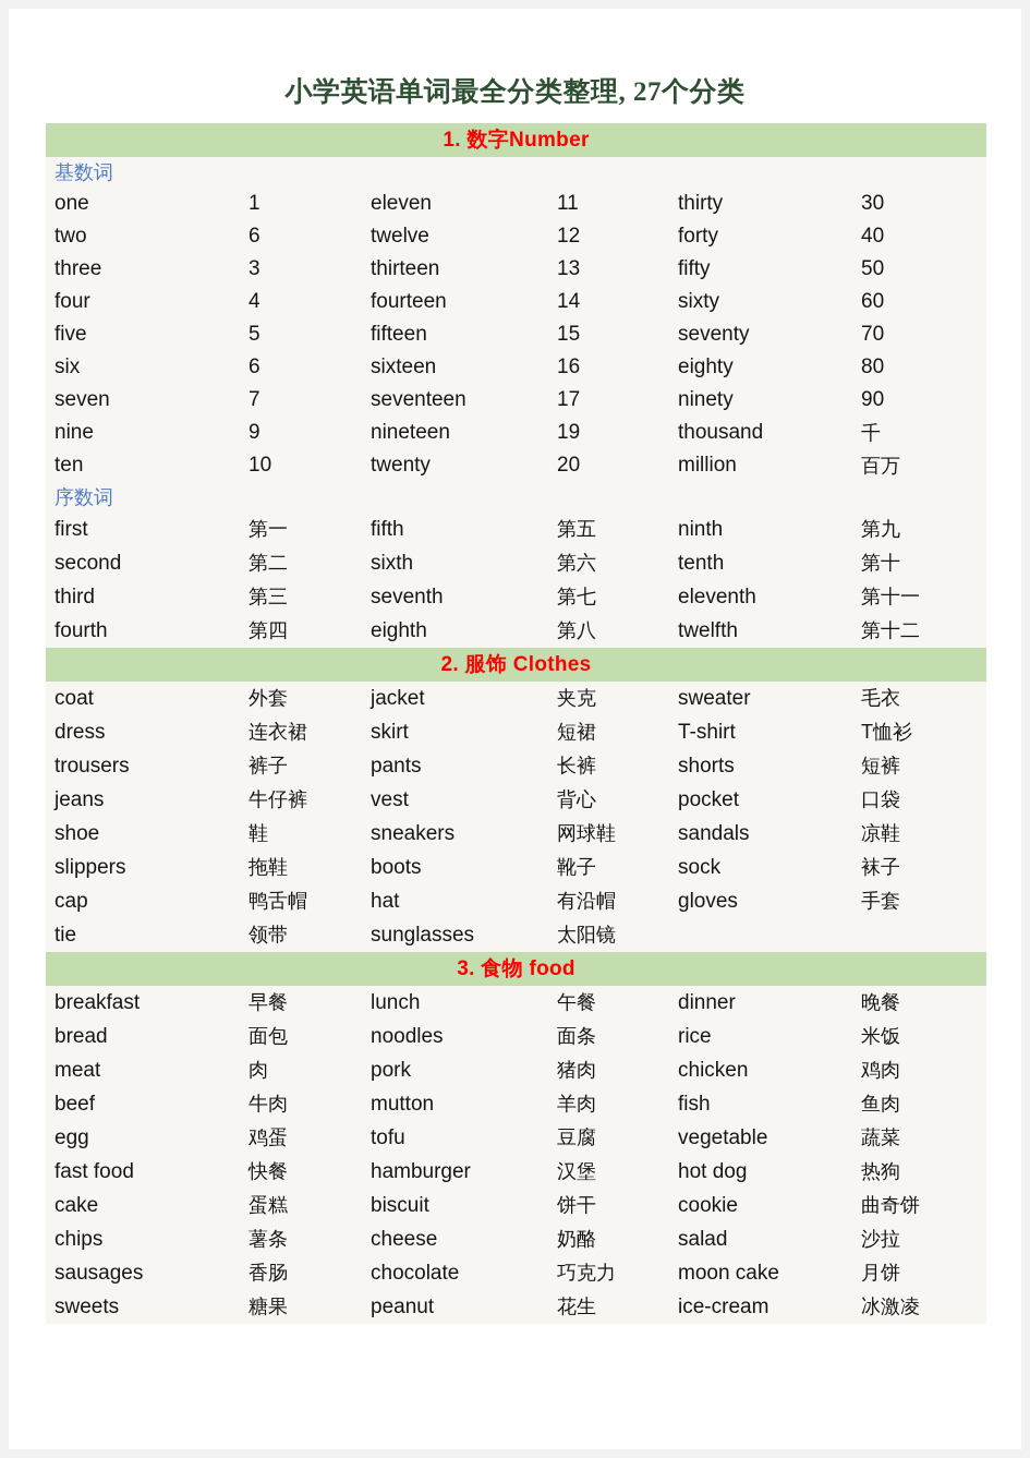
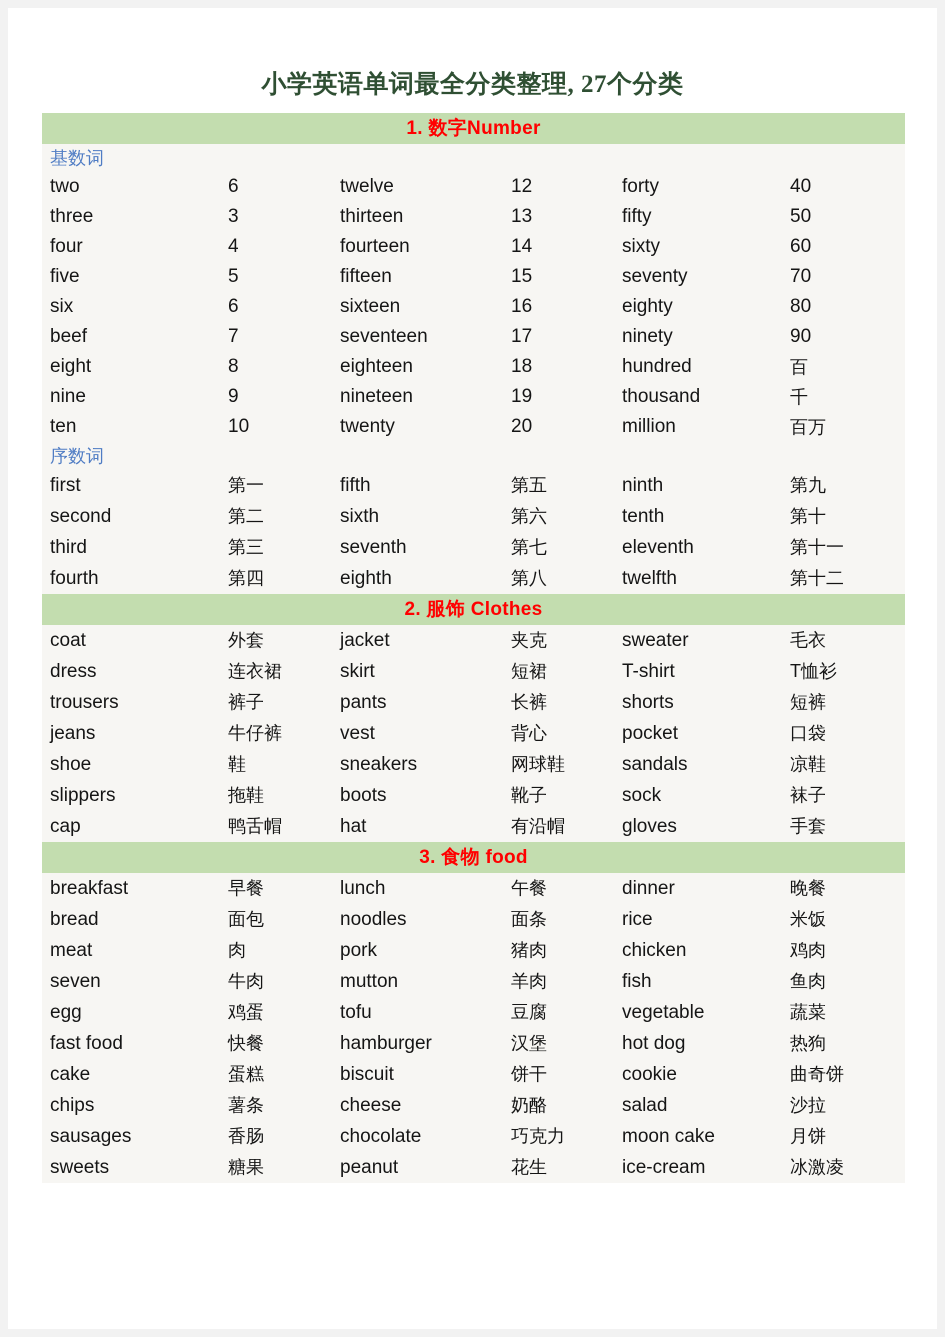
  小学英语单词最全分类整理, 27个分类
  1. 数字Number
  基数词
- one	1	eleven	11	thirty	30
  two	6	twelve	12	forty	40
  three	3	thirteen	13	fifty	50
  four	4	fourteen	14	sixty	60
  five	5	fifteen	15	seventy	70
  six	6	sixteen	16	eighty	80
- seven	7	seventeen	17	ninety	90
+ beef	7	seventeen	17	ninety	90
+ eight	8	eighteen	18	hundred	百
  nine	9	nineteen	19	thousand	千
  ten	10	twenty	20	million	百万
  序数词
  first	第一	fifth	第五	ninth	第九
  second	第二	sixth	第六	tenth	第十
  third	第三	seventh	第七	eleventh	第十一
  fourth	第四	eighth	第八	twelfth	第十二
  2. 服饰 Clothes
  coat	外套	jacket	夹克	sweater	毛衣
  dress	连衣裙	skirt	短裙	T-shirt	T恤衫
  trousers	裤子	pants	长裤	shorts	短裤
  jeans	牛仔裤	vest	背心	pocket	口袋
  shoe	鞋	sneakers	网球鞋	sandals	凉鞋
  slippers	拖鞋	boots	靴子	sock	袜子
  cap	鸭舌帽	hat	有沿帽	gloves	手套
- tie	领带	sunglasses	太阳镜
  3. 食物 food
  breakfast	早餐	lunch	午餐	dinner	晚餐
  bread	面包	noodles	面条	rice	米饭
  meat	肉	pork	猪肉	chicken	鸡肉
- beef	牛肉	mutton	羊肉	fish	鱼肉
+ seven	牛肉	mutton	羊肉	fish	鱼肉
  egg	鸡蛋	tofu	豆腐	vegetable	蔬菜
  fast food	快餐	hamburger	汉堡	hot dog	热狗
  cake	蛋糕	biscuit	饼干	cookie	曲奇饼
  chips	薯条	cheese	奶酪	salad	沙拉
  sausages	香肠	chocolate	巧克力	moon cake	月饼
  sweets	糖果	peanut	花生	ice-cream	冰激凌
